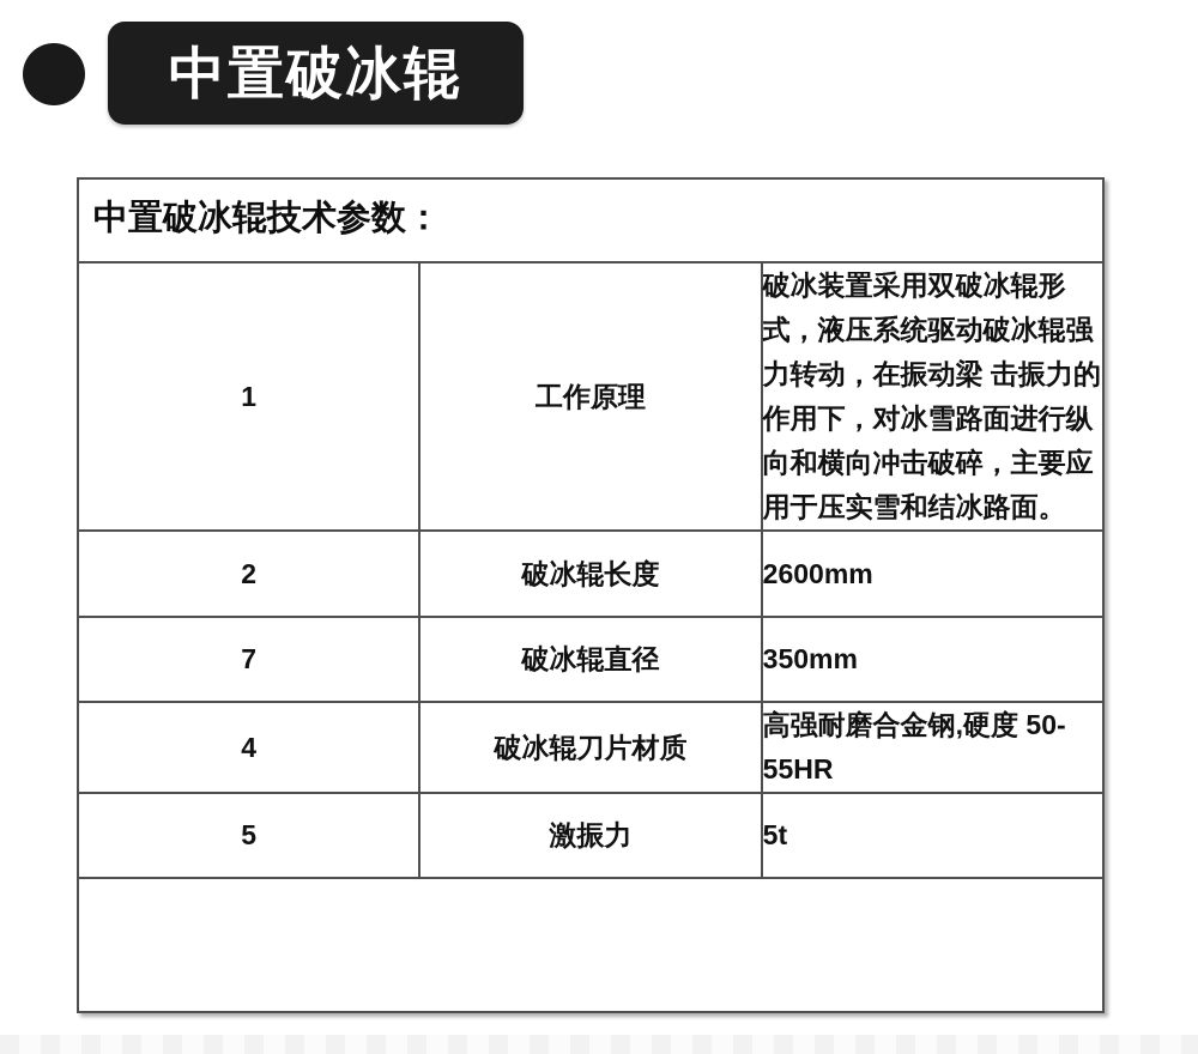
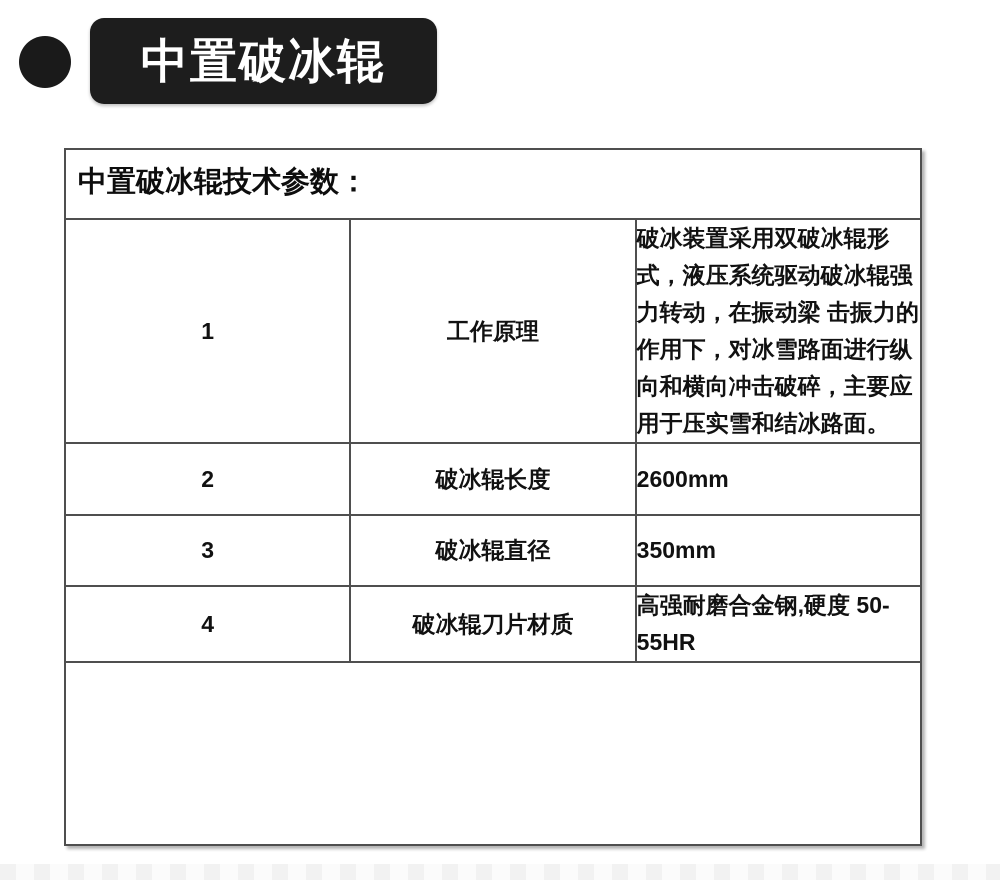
  中置破冰辊
  中置破冰辊技术参数：
  1	工作原理	破冰装置采用双破冰辊形式，液压系统驱动破冰辊强力转动，在振动梁 击振力的作用下，对冰雪路面进行纵向和横向冲击破碎，主要应用于压实雪和结冰路面。
  2	破冰辊长度	2600mm
- 7	破冰辊直径	350mm
+ 3	破冰辊直径	350mm
  4	破冰辊刀片材质	高强耐磨合金钢,硬度 50-55HR
- 5	激振力	5t
